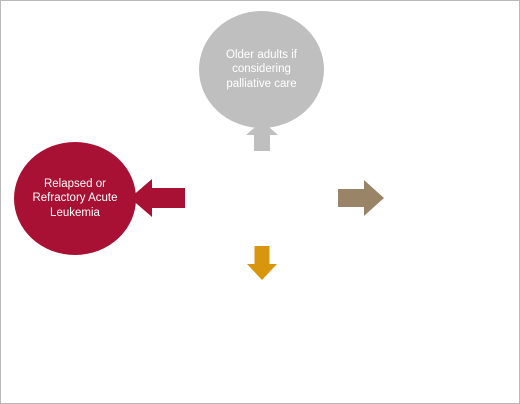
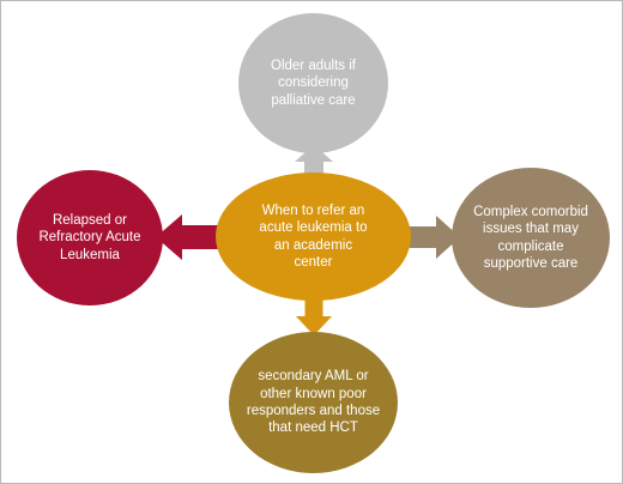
  Older adults if
  considering
  palliative care
  Relapsed or
  Refractory Acute
  Leukemia
+ When to refer an
+ acute leukemia to
+ an academic
+ center
+ Complex comorbid
+ issues that may
+ complicate
+ supportive care
+ secondary AML or
+ other known poor
+ responders and those
+ that need HCT
